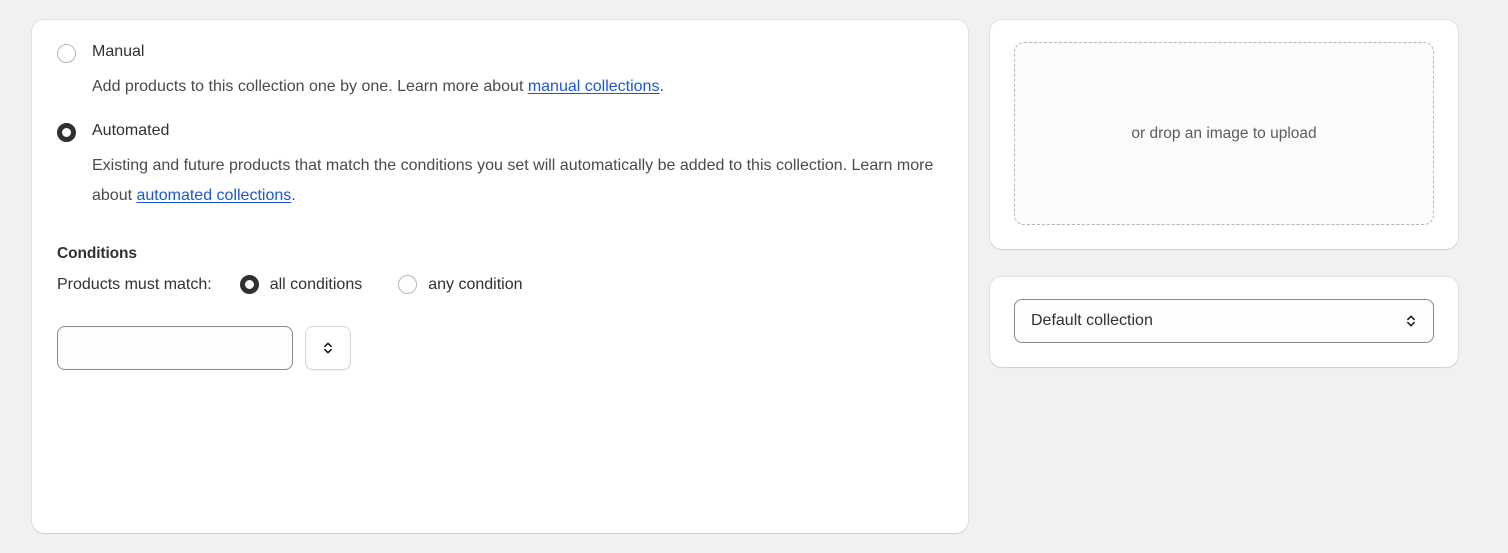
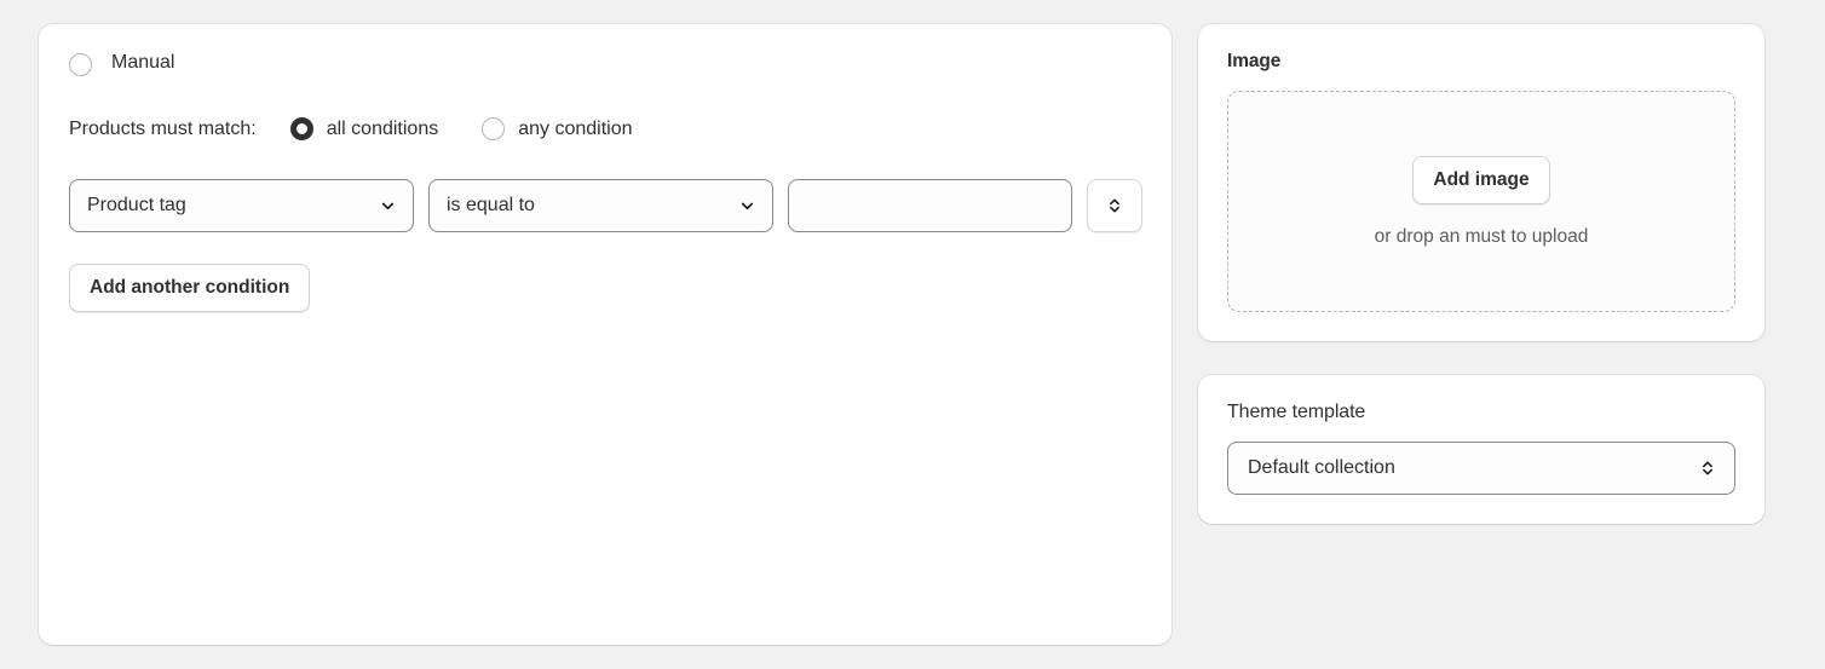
  Manual
- Add products to this collection one by one. Learn more about manual collections.
- Automated
- Existing and future products that match the conditions you set will automatically be added to this collection. Learn more about automated collections.
- Conditions
  Products must match:
  all conditions
  any condition
+ Product tag
+ is equal to
+ Add another condition
+ Image
+ Add image
- or drop an image to upload
+ or drop an must to upload
+ Theme template
  Default collection
